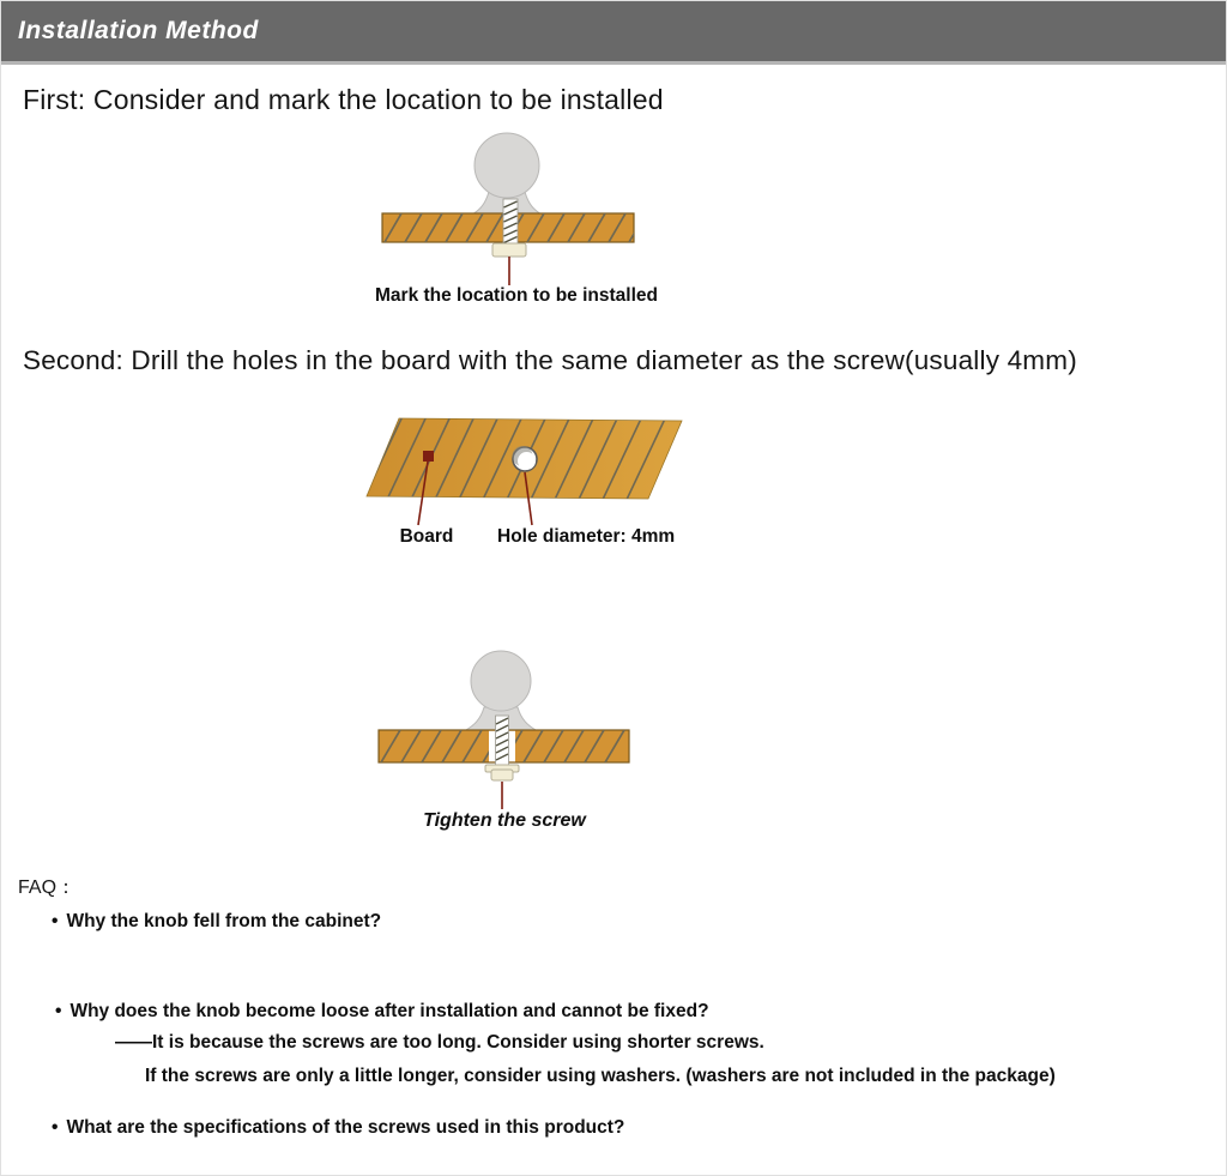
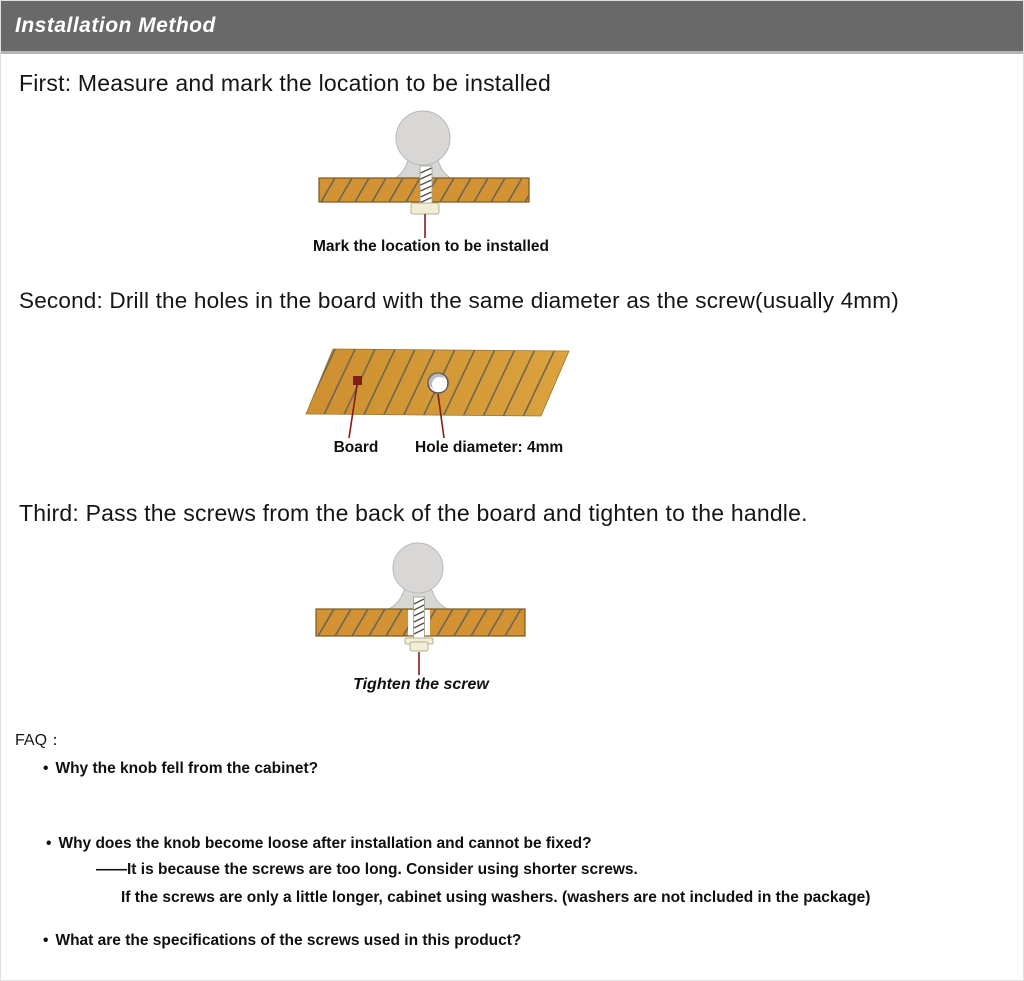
  Installation Method
- First: Consider and mark the location to be installed
+ First: Measure and mark the location to be installed
  Mark the location to be installed
  Second: Drill the holes in the board with the same diameter as the screw(usually 4mm)
  Board
  Hole diameter: 4mm
+ Third: Pass the screws from the back of the board and tighten to the handle.
  Tighten the screw
  FAQ：
  • Why the knob fell from the cabinet?
  • Why does the knob become loose after installation and cannot be fixed?
  ——It is because the screws are too long. Consider using shorter screws.
- If the screws are only a little longer, consider using washers. (washers are not included in the package)
+ If the screws are only a little longer, cabinet using washers. (washers are not included in the package)
  • What are the specifications of the screws used in this product?
